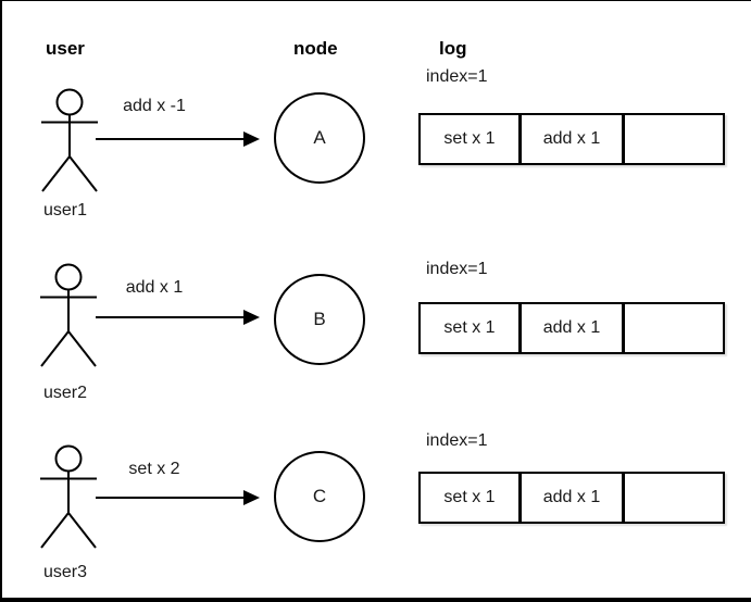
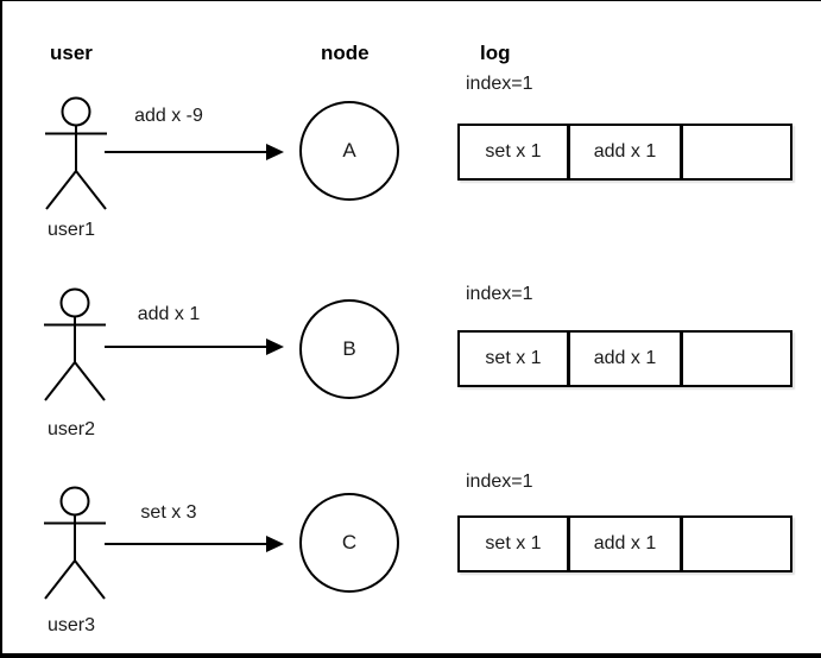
  user
  node
  log
  user1
- add x -1
+ add x -9
  A
  index=1
  set x 1
  add x 1
  user2
  add x 1
  B
  index=1
  set x 1
  add x 1
  user3
- set x 2
+ set x 3
  C
  index=1
  set x 1
  add x 1
